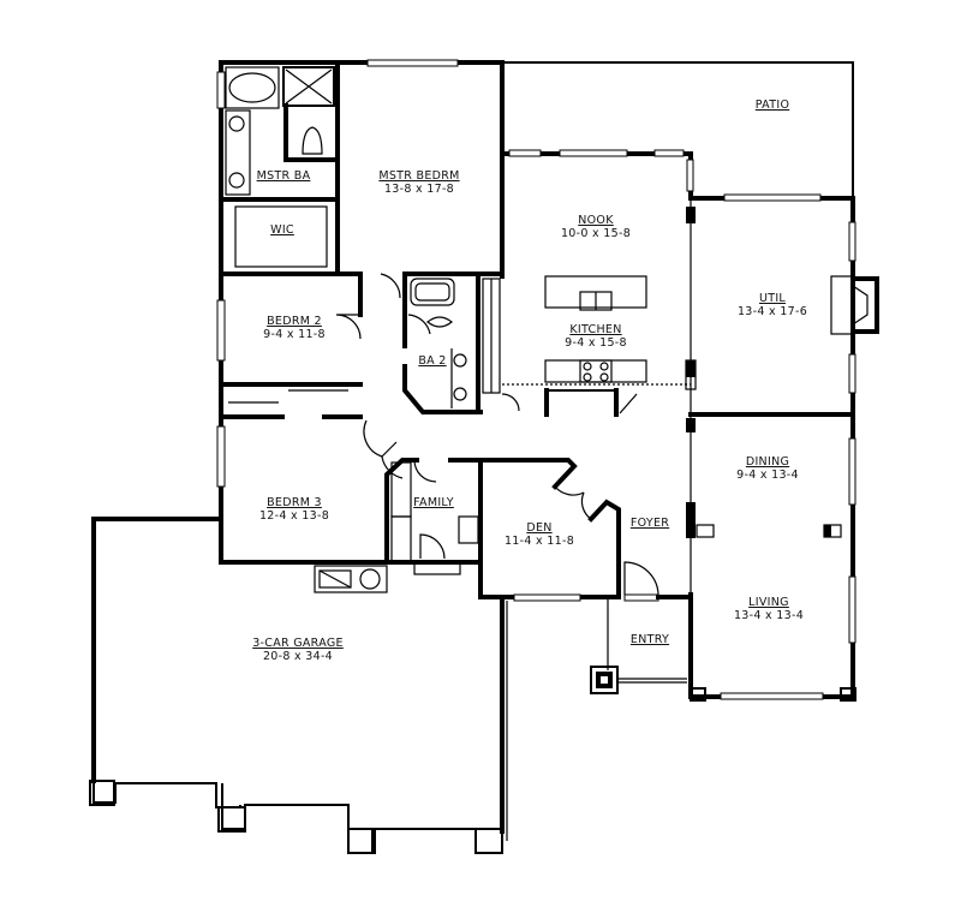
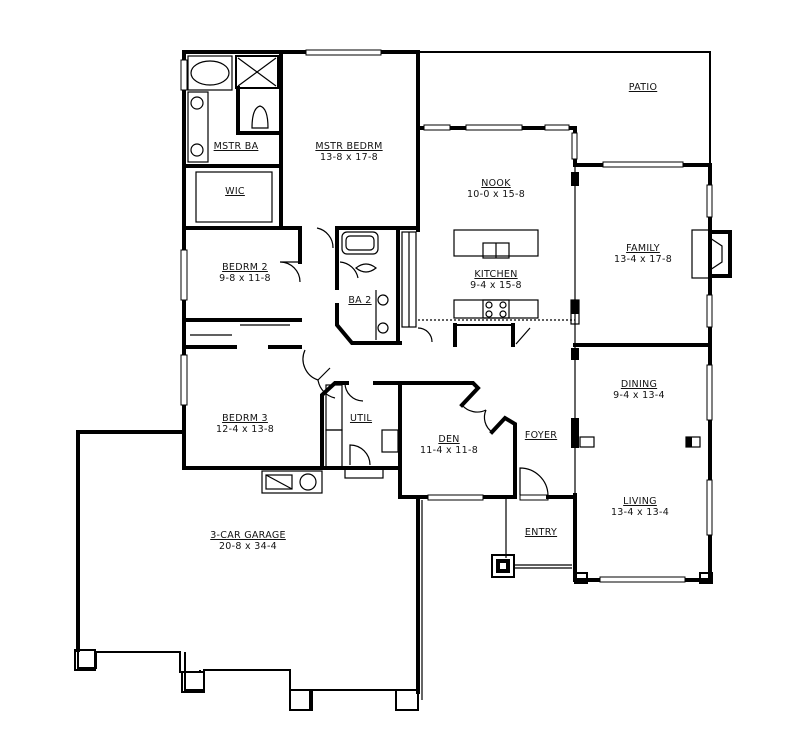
  PATIO
  MSTR BA
  MSTR BEDRM
  13-8 x 17-8
  WIC
  NOOK
  10-0 x 15-8
- UTIL
+ FAMILY
- 13-4 x 17-6
+ 13-4 x 17-8
  BEDRM 2
- 9-4 x 11-8
+ 9-8 x 11-8
  KITCHEN
  9-4 x 15-8
  BA 2
  DINING
  9-4 x 13-4
  BEDRM 3
  12-4 x 13-8
- FAMILY
+ UTIL
  DEN
  11-4 x 11-8
  FOYER
  LIVING
  13-4 x 13-4
  ENTRY
  3-CAR GARAGE
  20-8 x 34-4
